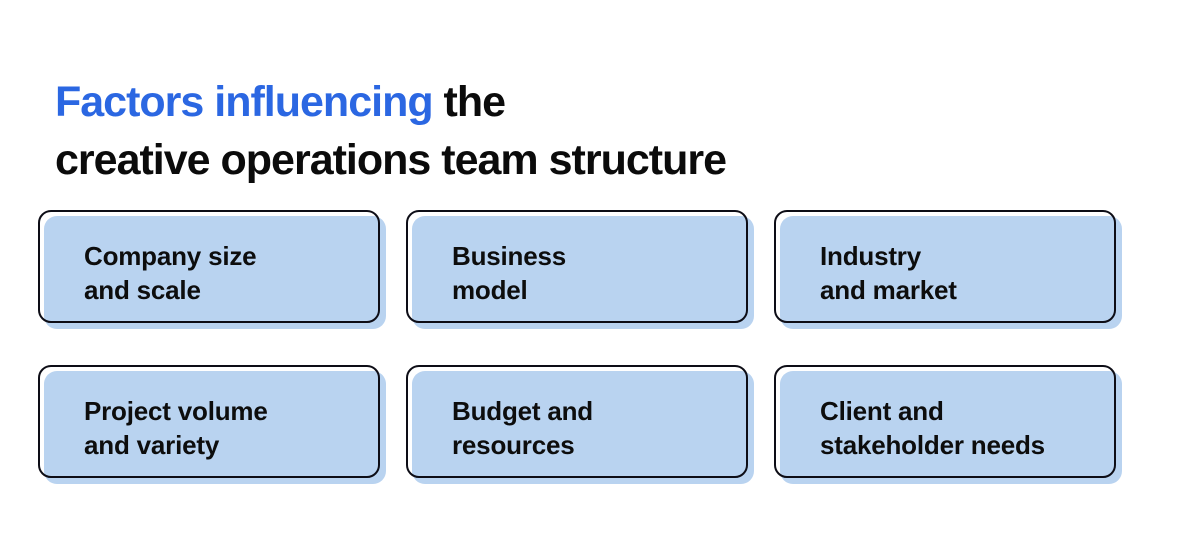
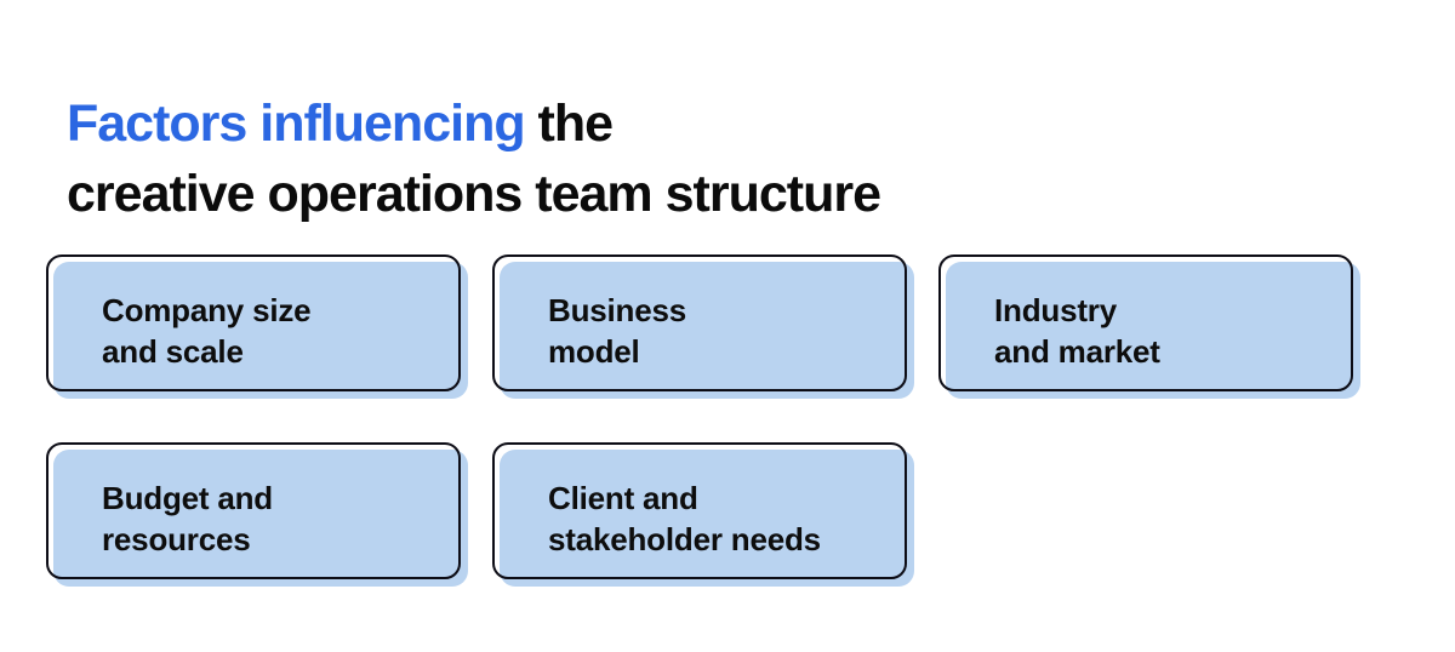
  Factors influencing the
  creative operations team structure
  Company size
  and scale
  Business
  model
  Industry
  and market
- Project volume
- and variety
  Budget and
  resources
  Client and
  stakeholder needs
